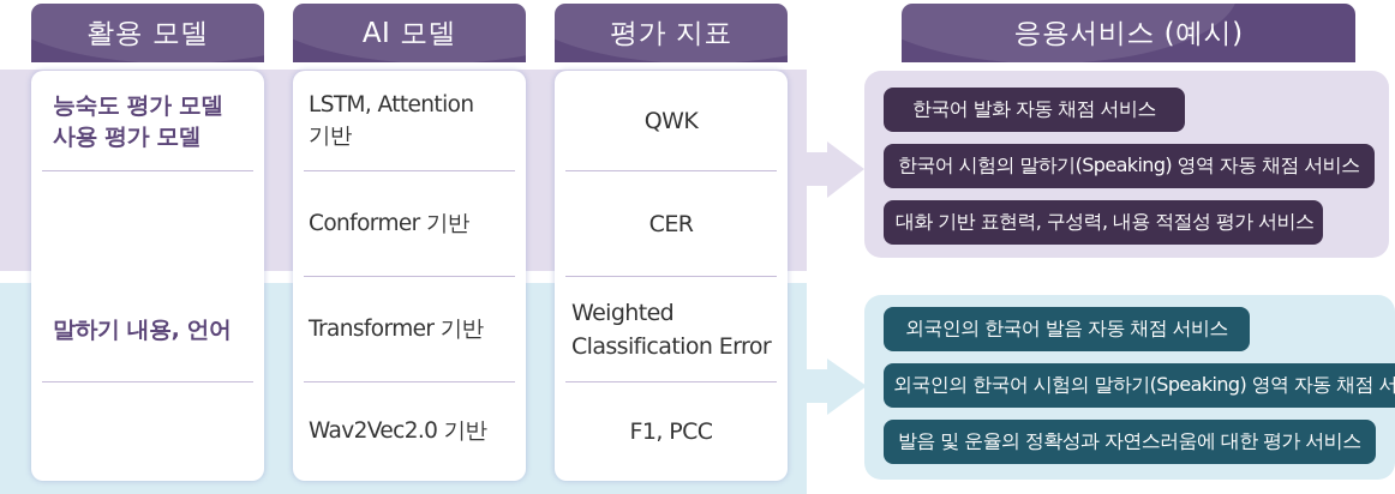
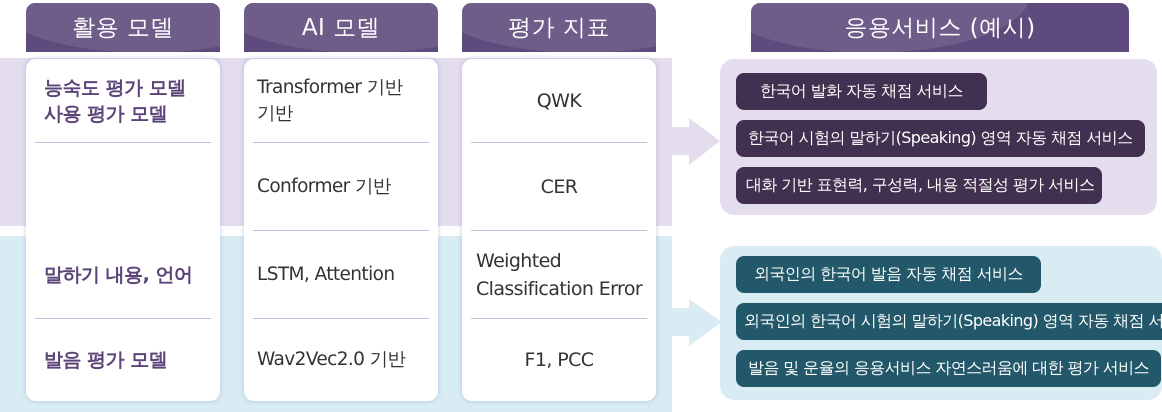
  활용 모델
  AI 모델
  평가 지표
  응용서비스 (예시)
  능숙도 평가 모델
  사용 평가 모델
  말하기 내용, 언어
+ 발음 평가 모델
- LSTM, Attention
+ Transformer 기반
  기반
  Conformer 기반
- Transformer 기반
+ LSTM, Attention
  Wav2Vec2.0 기반
  QWK
  CER
  Weighted
  Classification Error
  F1, PCC
  한국어 발화 자동 채점 서비스
  한국어 시험의 말하기(Speaking) 영역 자동 채점 서비스
  대화 기반 표현력, 구성력, 내용 적절성 평가 서비스
  외국인의 한국어 발음 자동 채점 서비스
  외국인의 한국어 시험의 말하기(Speaking) 영역 자동 채점 서
- 발음 및 운율의 정확성과 자연스러움에 대한 평가 서비스
+ 발음 및 운율의 응용서비스 자연스러움에 대한 평가 서비스
